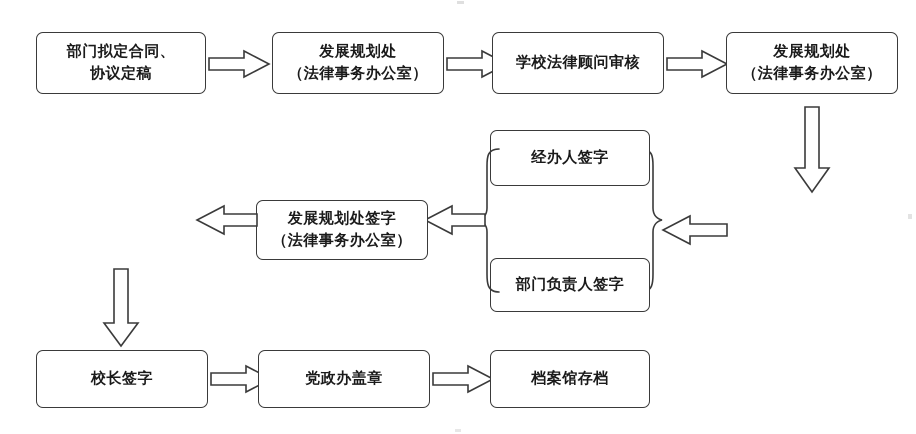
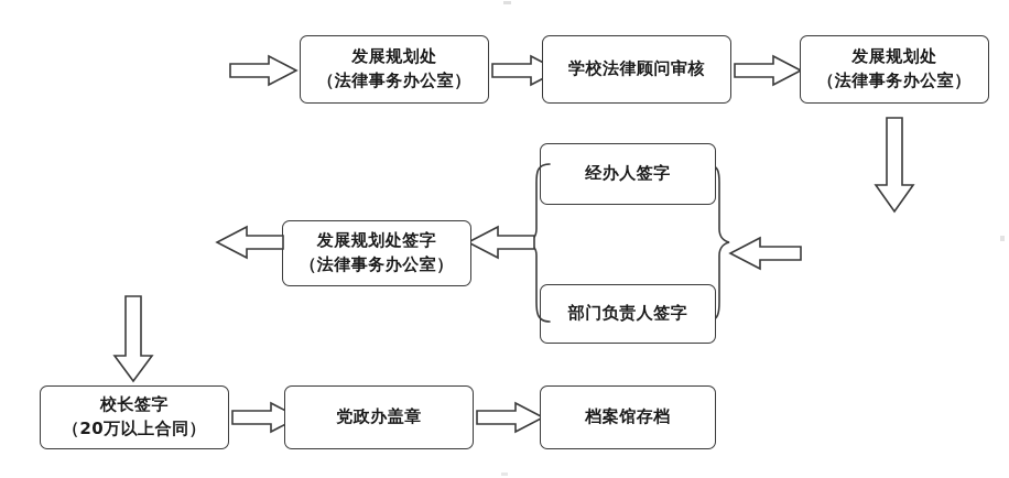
- 部门拟定合同、
- 协议定稿
  发展规划处
  （法律事务办公室）
  学校法律顾问审核
  发展规划处
  （法律事务办公室）
  经办人签字
  部门负责人签字
  发展规划处签字
  （法律事务办公室）
  校长签字
+ （20万以上合同）
  党政办盖章
  档案馆存档
